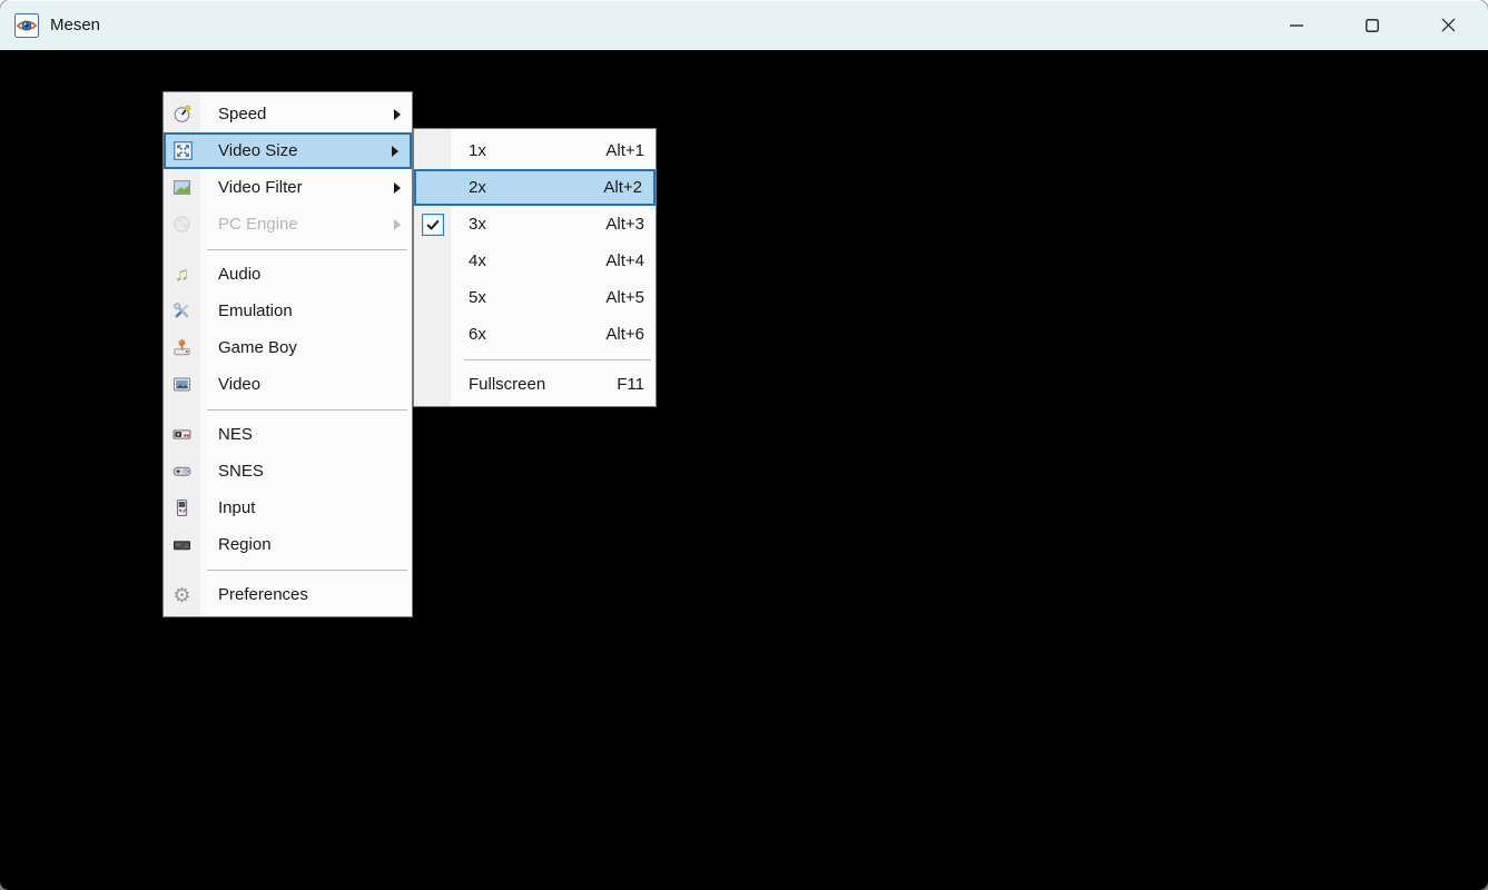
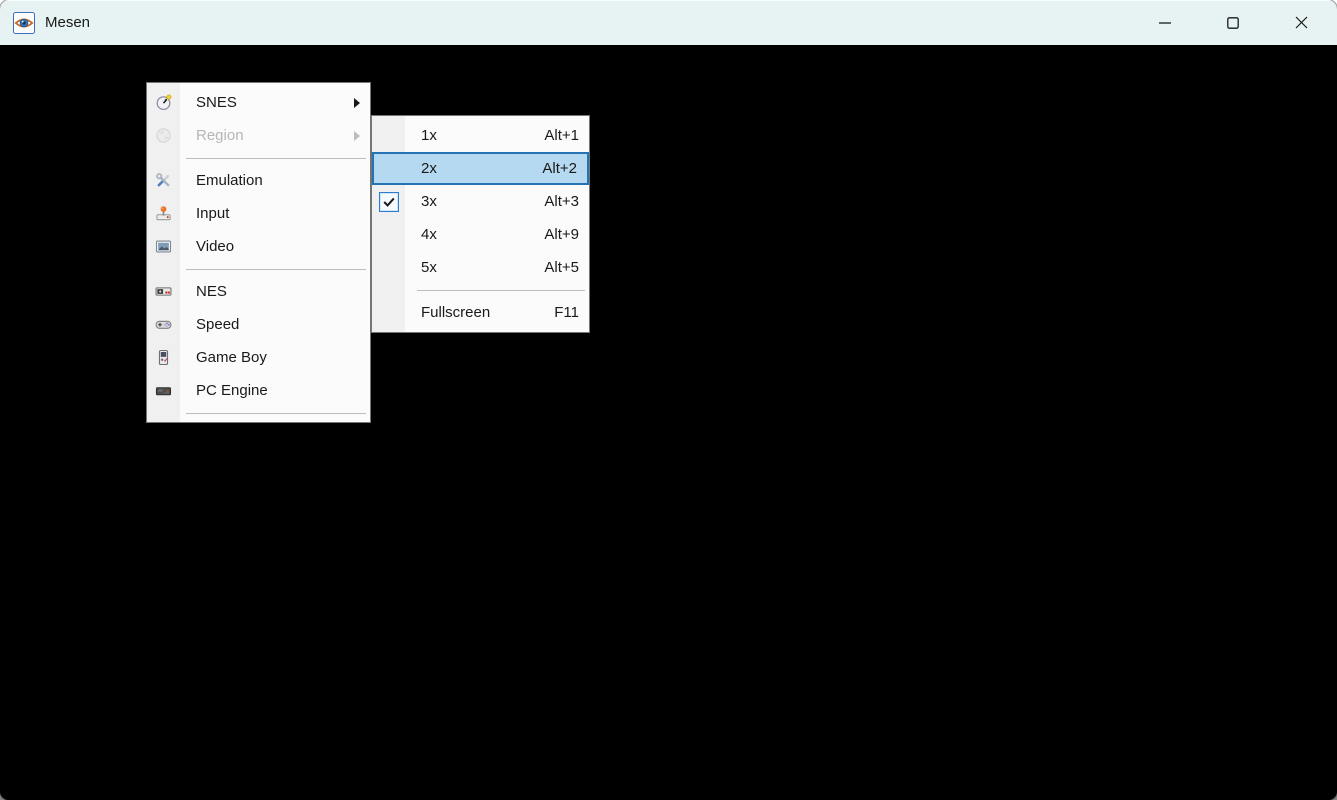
  Mesen
- Speed
+ SNES
- Video Size
- Video Filter
- PC Engine
+ Region
- ♫
- Audio
  Emulation
- Game Boy
+ Input
  Video
  NES
- SNES
+ Speed
- Input
+ Game Boy
- Region
+ PC Engine
- ⚙
- Preferences
  1x
  Alt+1
  2x
  Alt+2
  3x
  Alt+3
  4x
- Alt+4
+ Alt+9
  5x
  Alt+5
- 6x
- Alt+6
  Fullscreen
  F11
